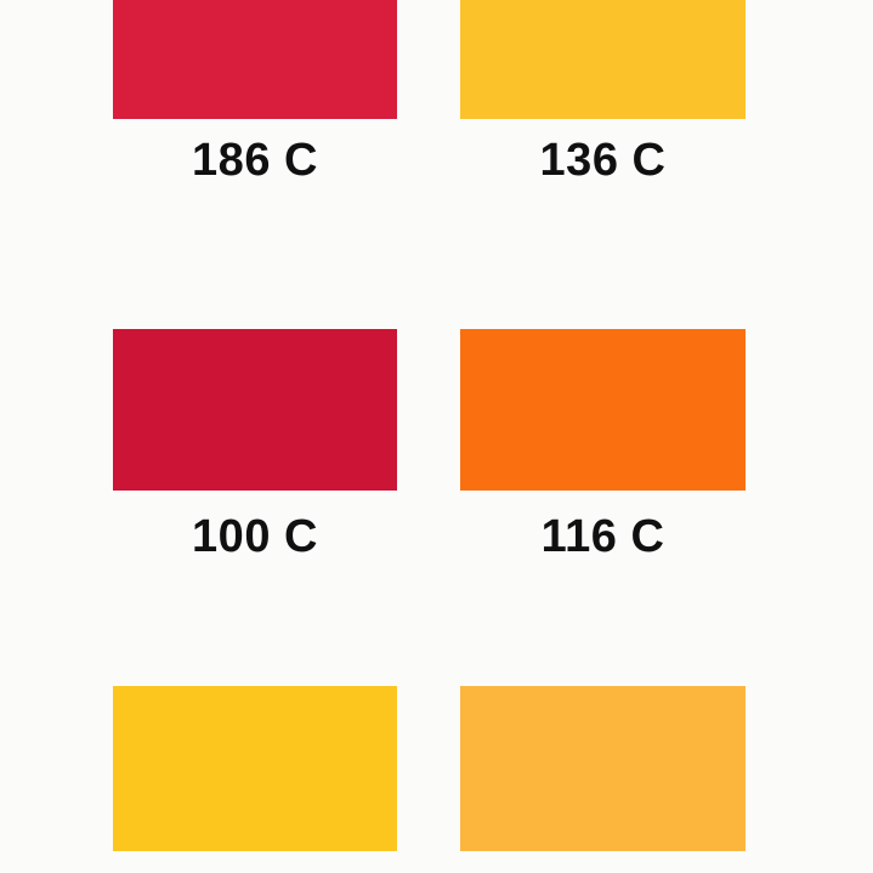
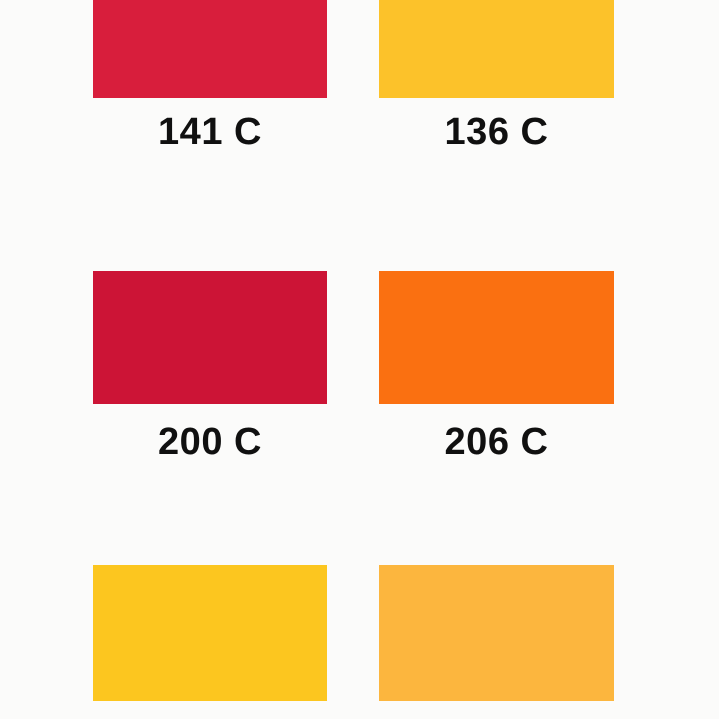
- 186 C
+ 141 C
  136 C
- 100 C
+ 200 C
- 116 C
+ 206 C
